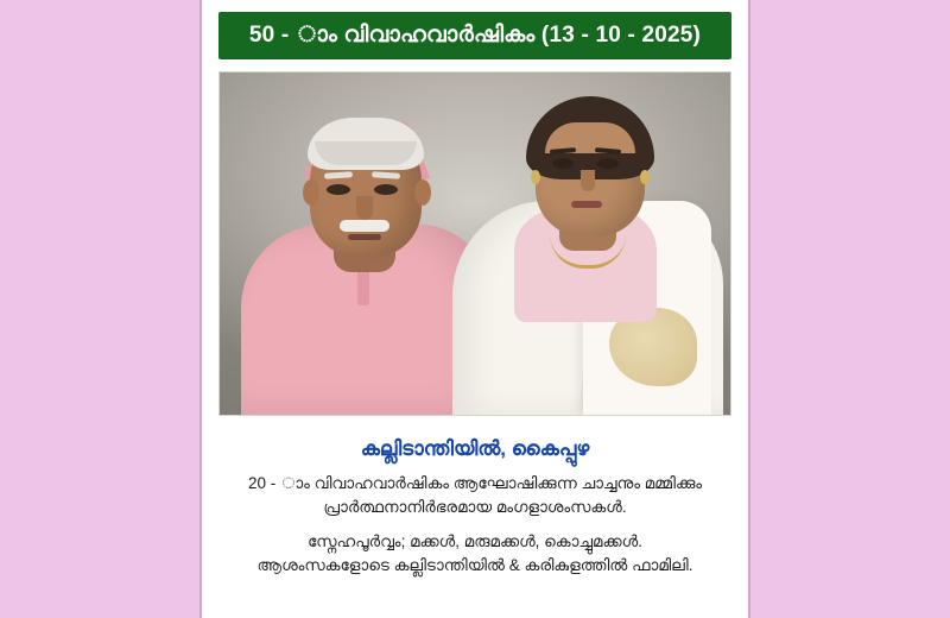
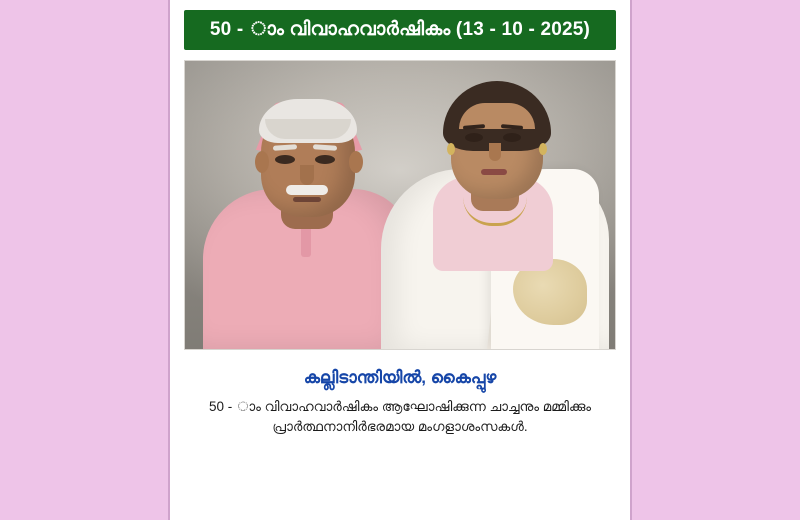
  50 - ാം വിവാഹവാർഷികം (13 - 10 - 2025)
  കല്ലിടാന്തിയിൽ, കൈപ്പുഴ
- 20 - ാം വിവാഹവാർഷികം ആഘോഷിക്കുന്ന ചാച്ചനും മമ്മിക്കും
+ 50 - ാം വിവാഹവാർഷികം ആഘോഷിക്കുന്ന ചാച്ചനും മമ്മിക്കും
  പ്രാർത്ഥനാനിർഭരമായ മംഗളാശംസകൾ.
- സ്നേഹപൂർവ്വം; മക്കൾ, മരുമക്കൾ, കൊച്ചുമക്കൾ.
- ആശംസകളോടെ കല്ലിടാന്തിയിൽ & കരികുളത്തിൽ ഫാമിലി.
